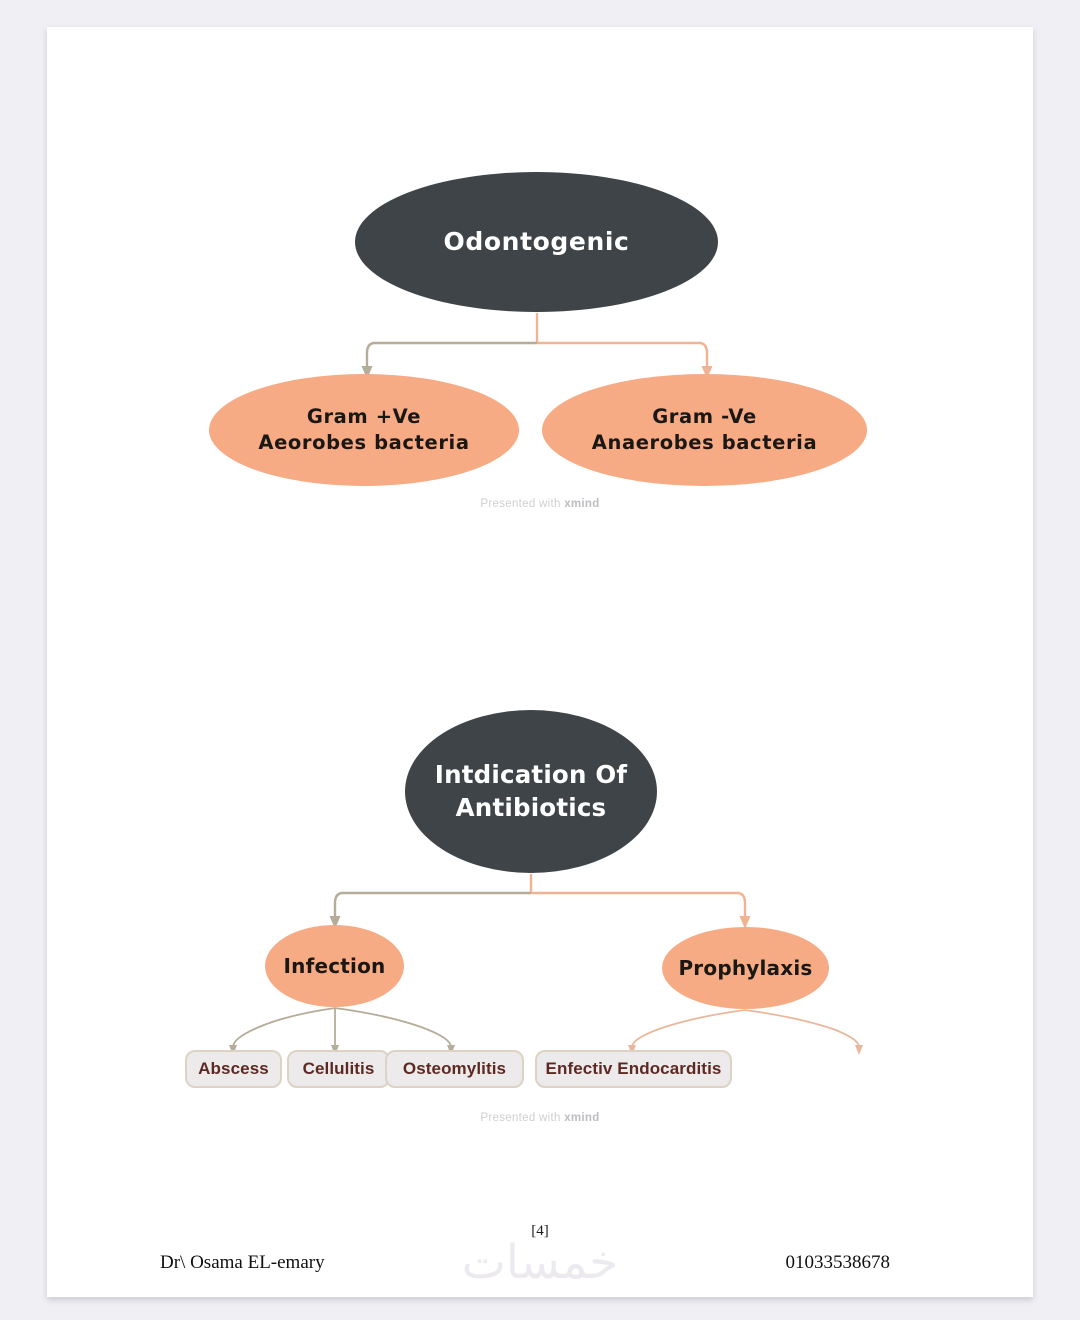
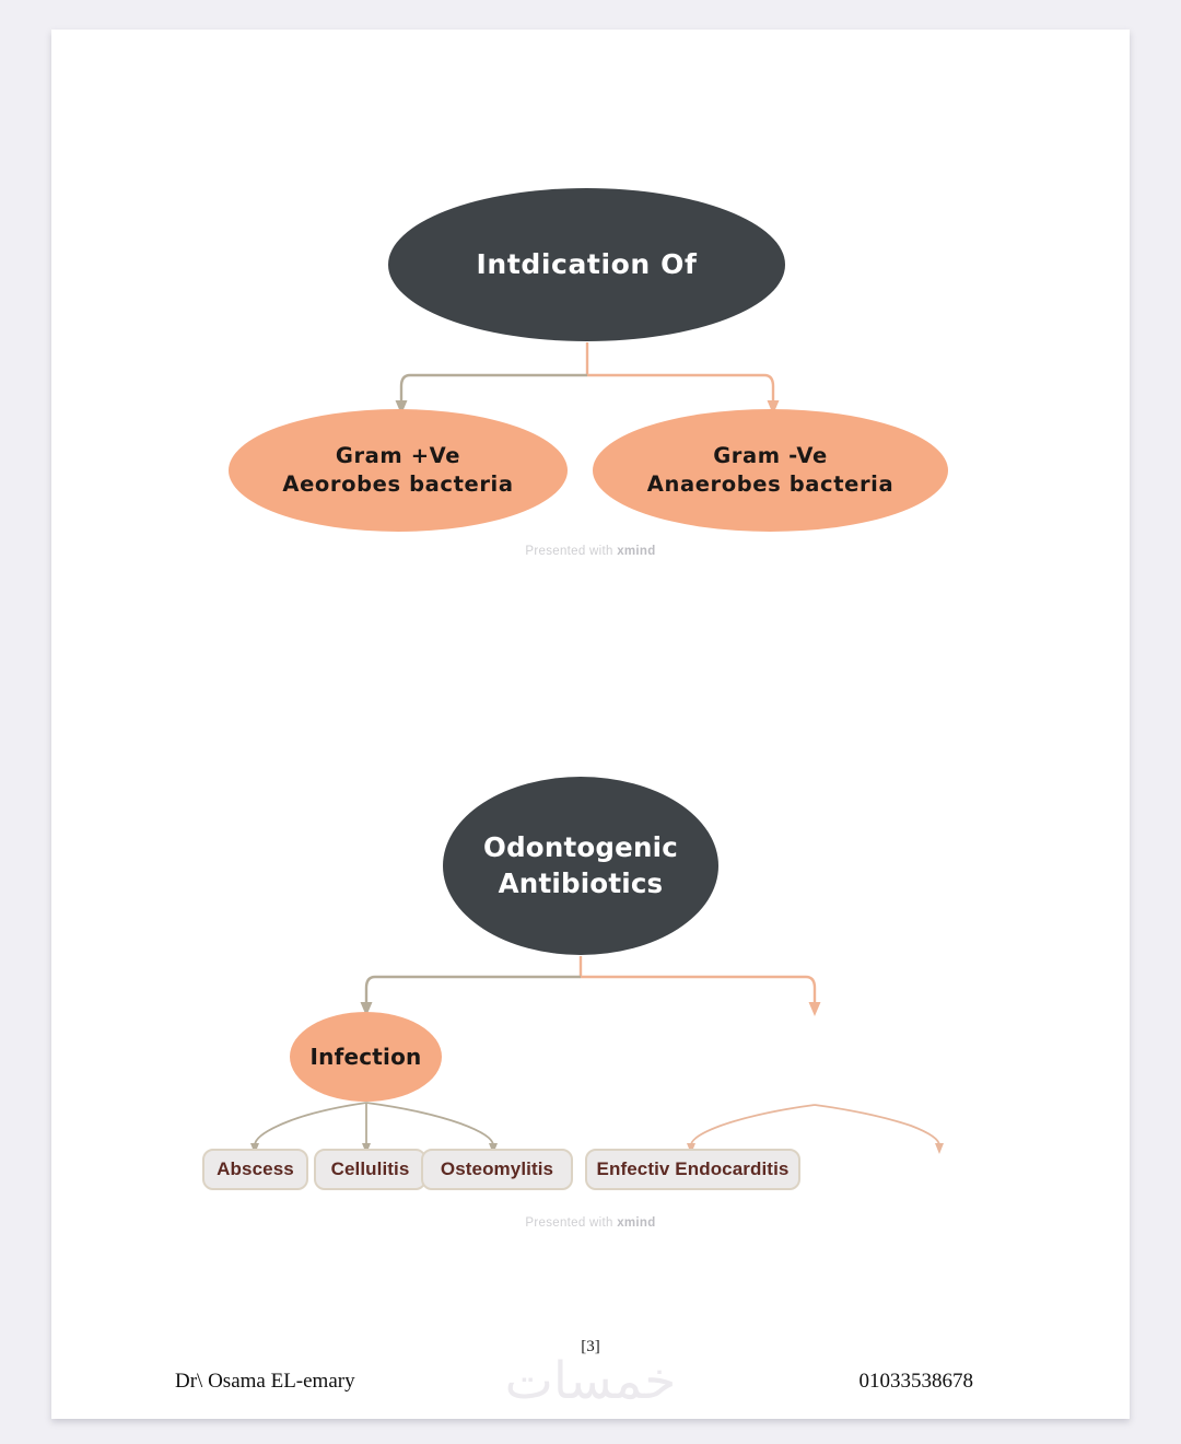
- Odontogenic
+ Intdication Of
  Gram +Ve
  Aeorobes bacteria
  Gram -Ve
  Anaerobes bacteria
  Presented with xmind
- Intdication Of
+ Odontogenic
  Antibiotics
  Infection
- Prophylaxis
  Abscess
  Cellulitis
  Osteomylitis
  Enfectiv Endocarditis
  Presented with xmind
- [4]
+ [3]
  Dr\ Osama EL-emary
  01033538678
